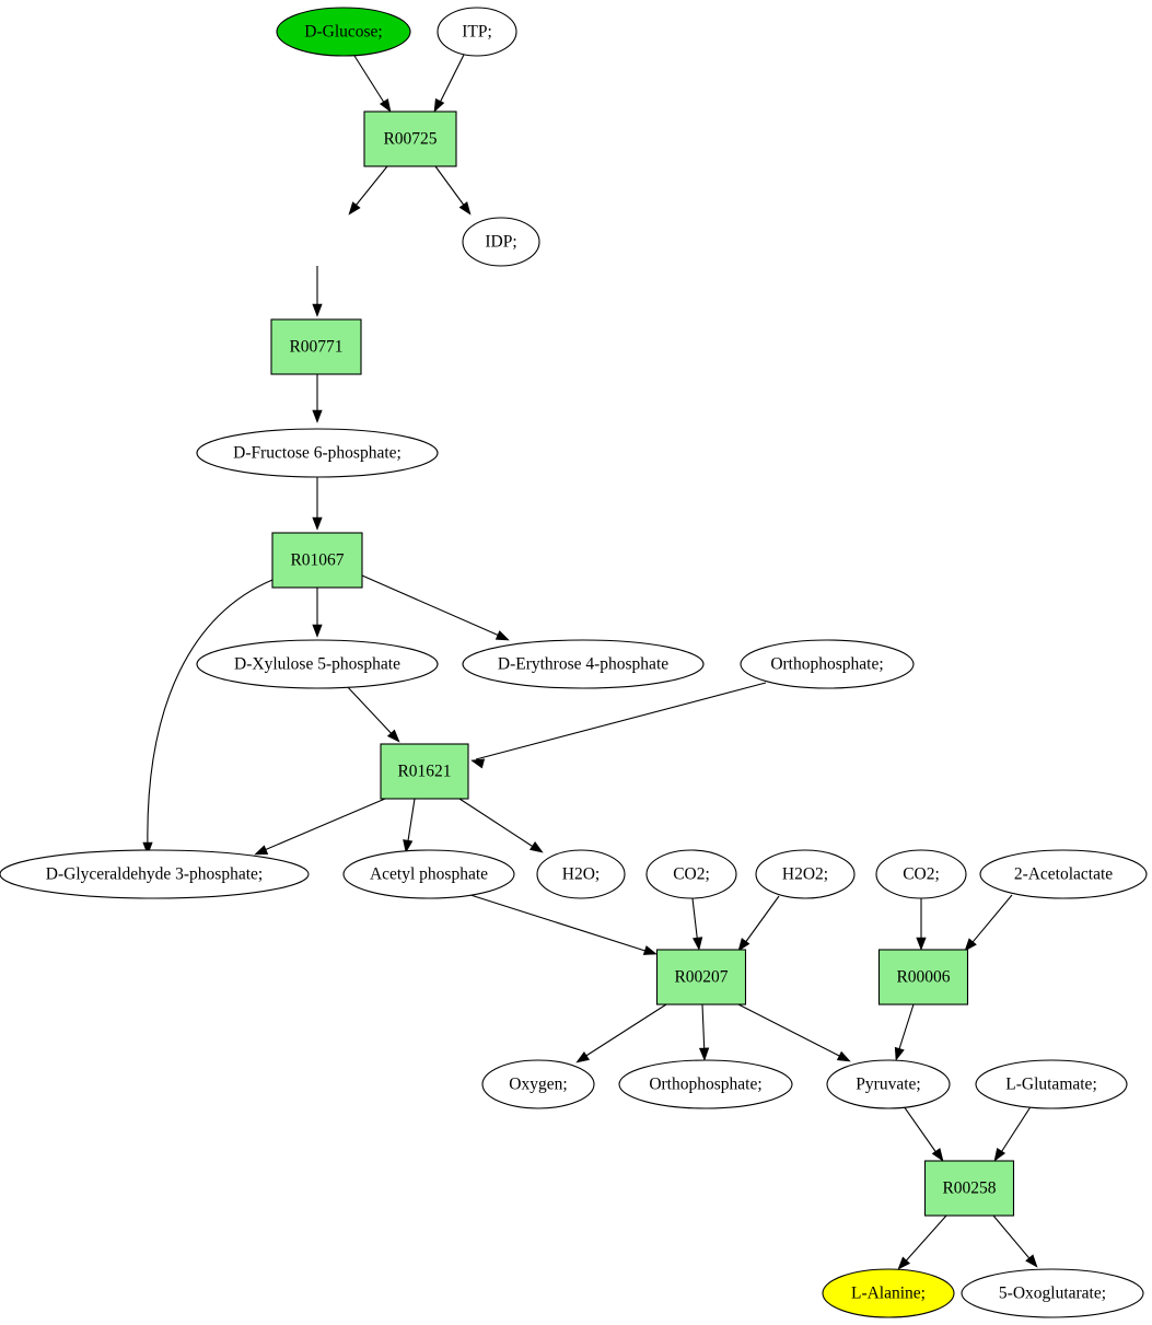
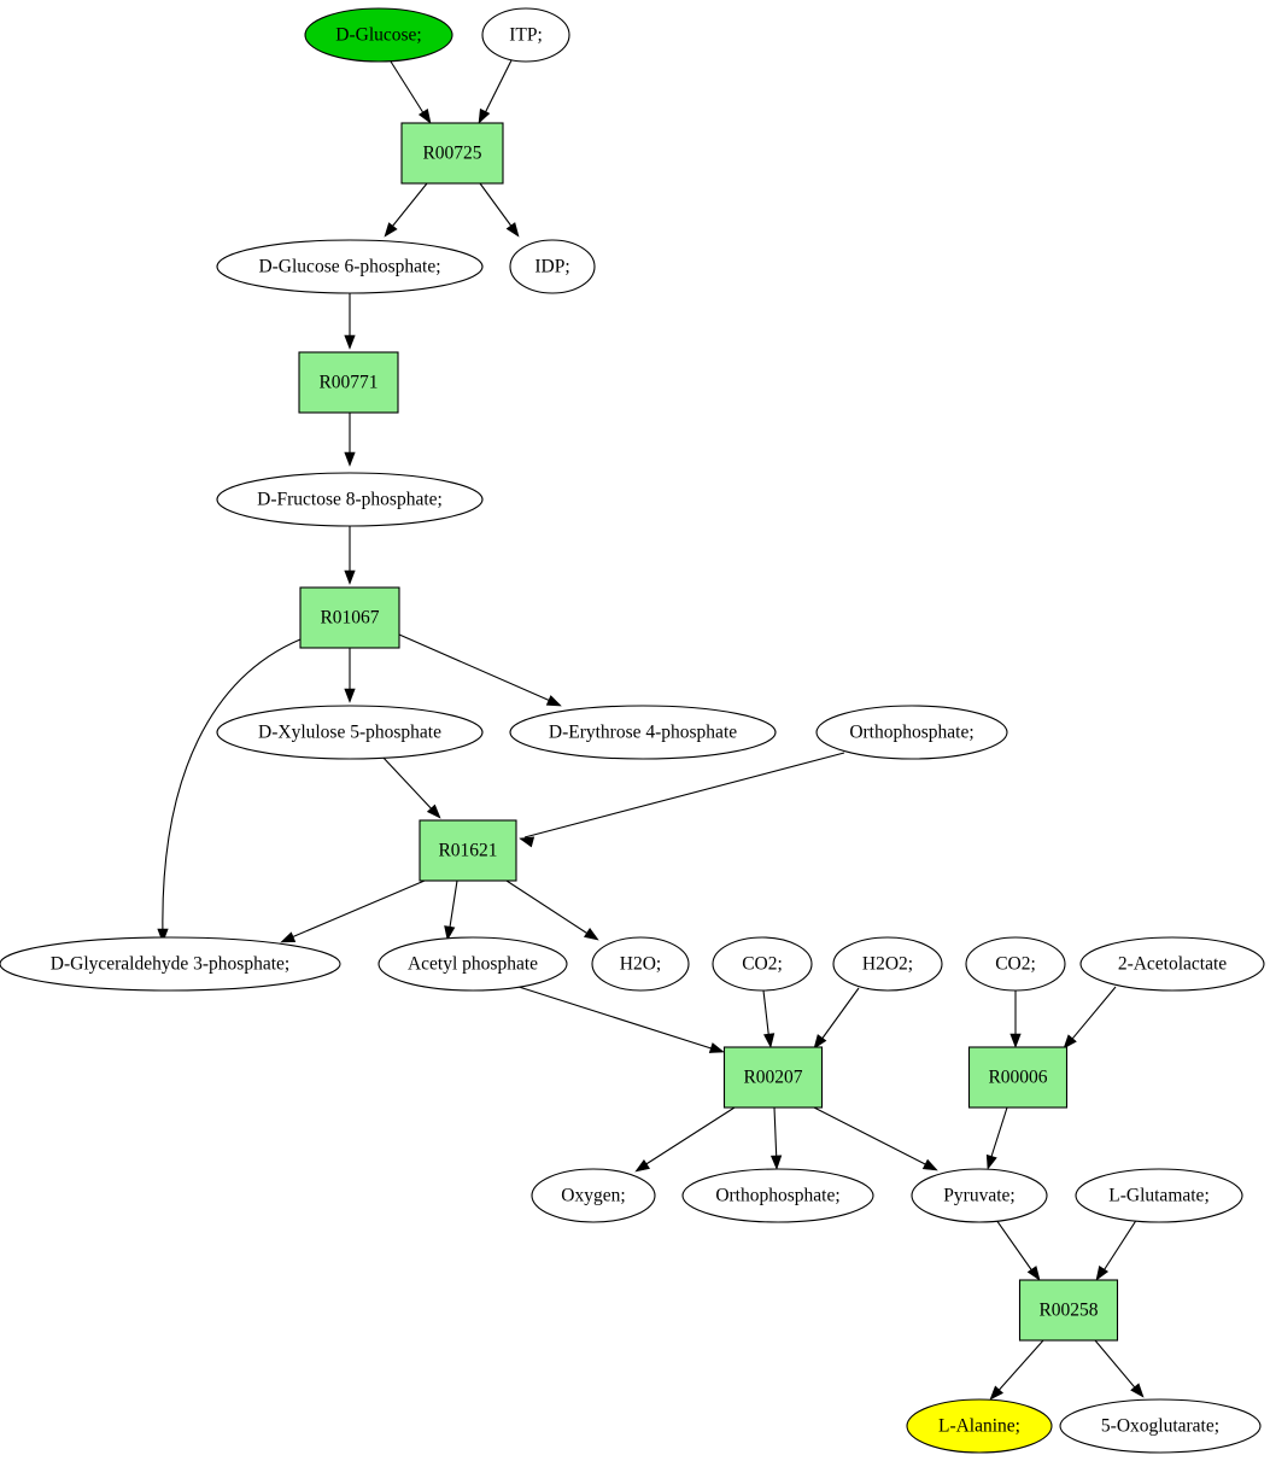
  D-Glucose;
  ITP;
  R00725
+ D-Glucose 6-phosphate;
  IDP;
  R00771
- D-Fructose 6-phosphate;
+ D-Fructose 8-phosphate;
  R01067
  D-Xylulose 5-phosphate
  D-Erythrose 4-phosphate
  Orthophosphate;
  R01621
  D-Glyceraldehyde 3-phosphate;
  Acetyl phosphate
  H2O;
  CO2;
  H2O2;
  CO2;
  2-Acetolactate
  R00207
  R00006
  Oxygen;
  Orthophosphate;
  Pyruvate;
  L-Glutamate;
  R00258
  L-Alanine;
  5-Oxoglutarate;
